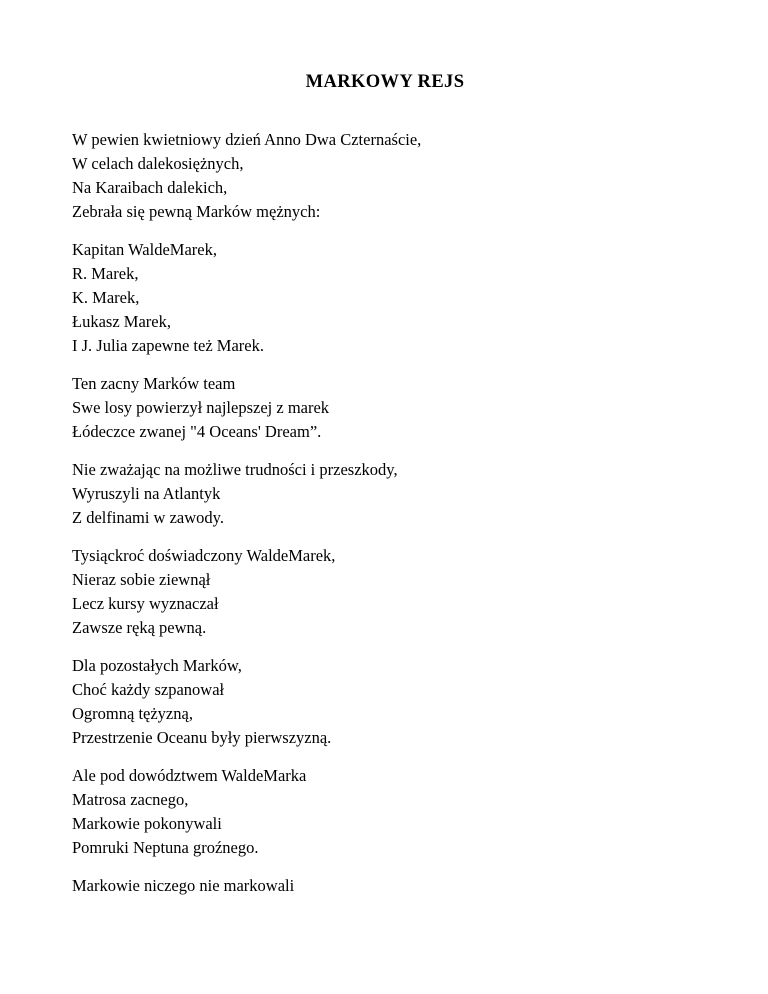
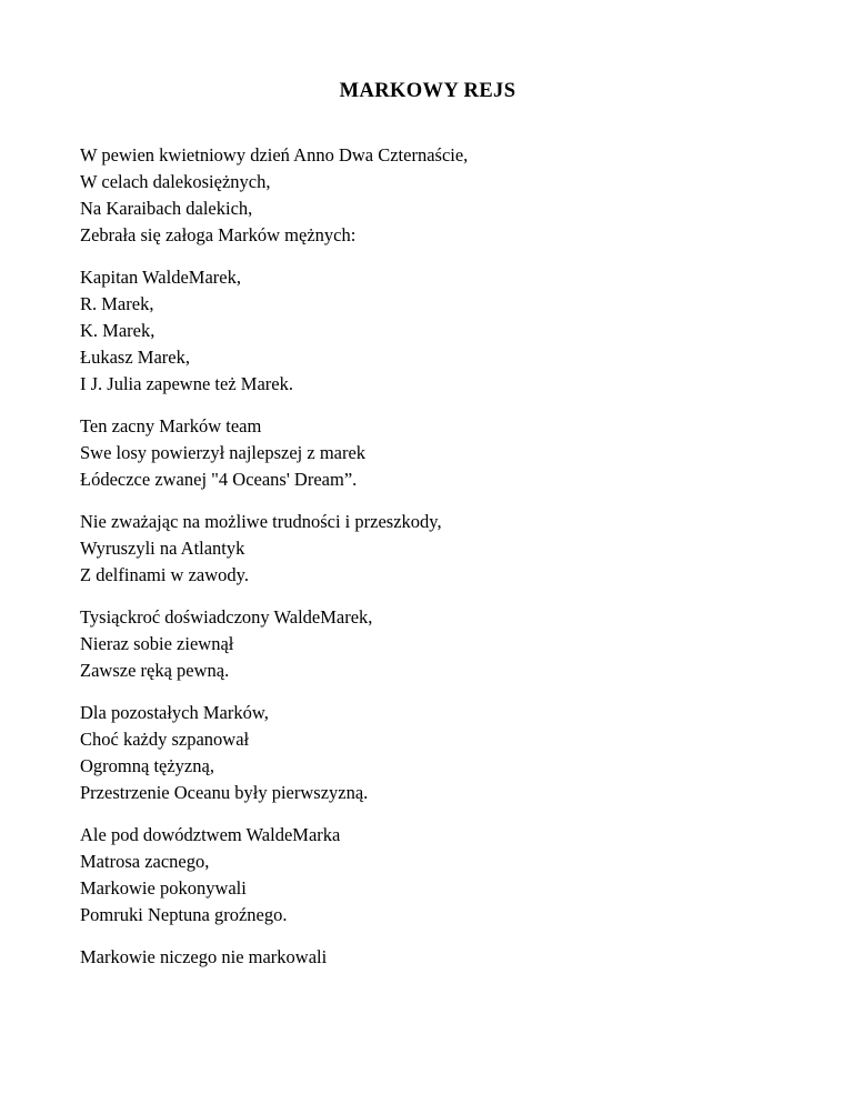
  MARKOWY REJS
  W pewien kwietniowy dzień Anno Dwa Czternaście,
  W celach dalekosiężnych,
  Na Karaibach dalekich,
- Zebrała się pewną Marków mężnych:
+ Zebrała się załoga Marków mężnych:
  Kapitan WaldeMarek,
  R. Marek,
  K. Marek,
  Łukasz Marek,
  I J. Julia zapewne też Marek.
  Ten zacny Marków team
  Swe losy powierzył najlepszej z marek
  Łódeczce zwanej "4 Oceans' Dream”.
  Nie zważając na możliwe trudności i przeszkody,
  Wyruszyli na Atlantyk
  Z delfinami w zawody.
  Tysiąckroć doświadczony WaldeMarek,
  Nieraz sobie ziewnął
- Lecz kursy wyznaczał
  Zawsze ręką pewną.
  Dla pozostałych Marków,
  Choć każdy szpanował
  Ogromną tężyzną,
  Przestrzenie Oceanu były pierwszyzną.
  Ale pod dowództwem WaldeMarka
  Matrosa zacnego,
  Markowie pokonywali
  Pomruki Neptuna groźnego.
  Markowie niczego nie markowali
